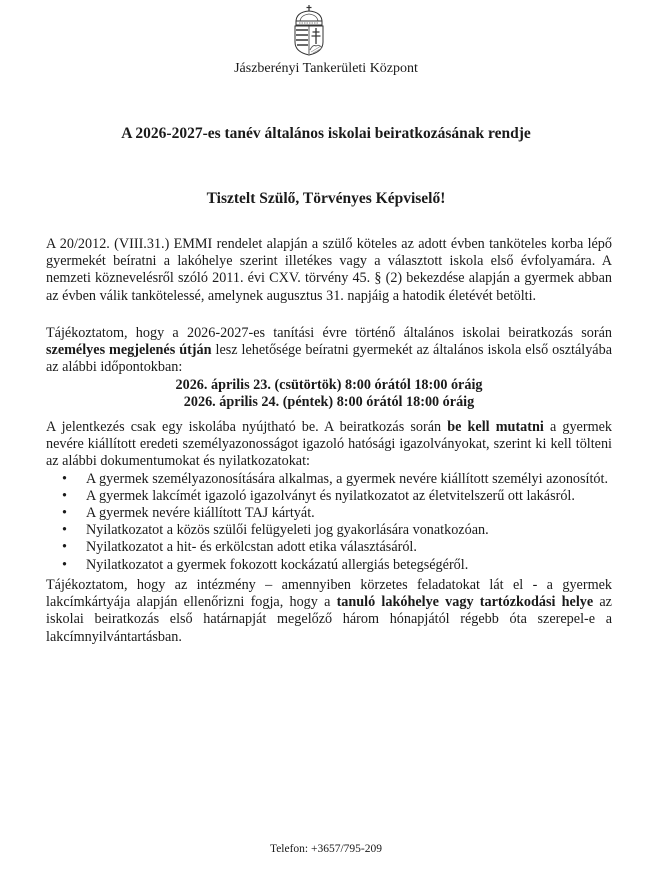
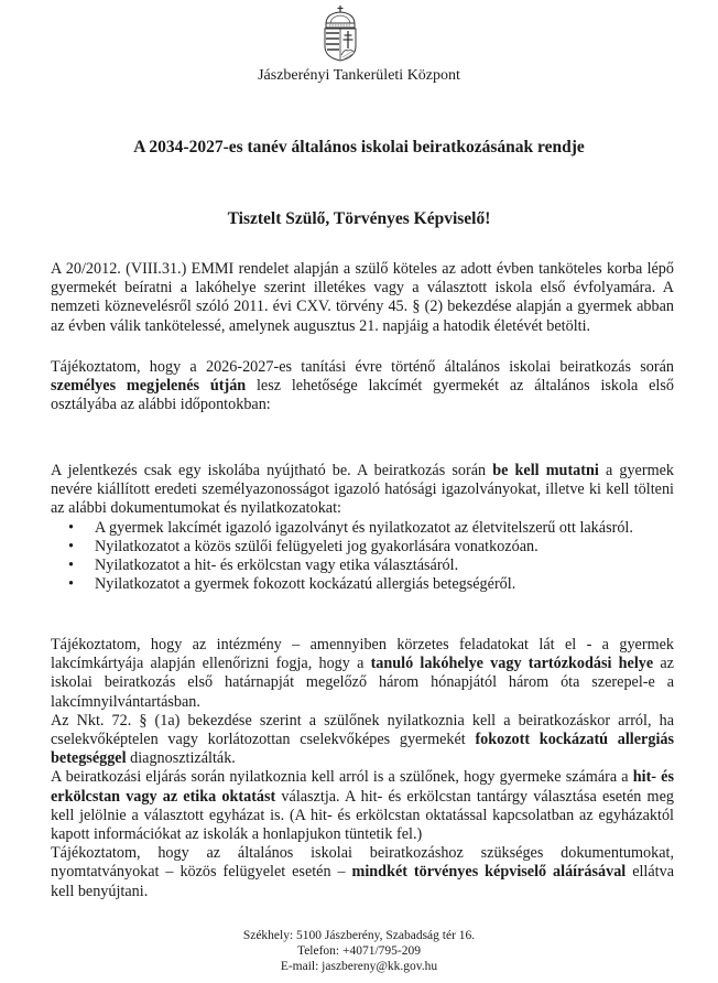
  Jászberényi Tankerületi Központ
- A 2026-2027-es tanév általános iskolai beiratkozásának rendje
+ A 2034-2027-es tanév általános iskolai beiratkozásának rendje
  Tisztelt Szülő, Törvényes Képviselő!
- A 20/2012. (VIII.31.) EMMI rendelet alapján a szülő köteles az adott évben tanköteles korba lépő gyermekét beíratni a lakóhelye szerint illetékes vagy a választott iskola első évfolyamára. A nemzeti köznevelésről szóló 2011. évi CXV. törvény 45. § (2) bekezdése alapján a gyermek abban az évben válik tankötelessé, amelynek augusztus 31. napjáig a hatodik életévét betölti.
+ A 20/2012. (VIII.31.) EMMI rendelet alapján a szülő köteles az adott évben tanköteles korba lépő gyermekét beíratni a lakóhelye szerint illetékes vagy a választott iskola első évfolyamára. A nemzeti köznevelésről szóló 2011. évi CXV. törvény 45. § (2) bekezdése alapján a gyermek abban az évben válik tankötelessé, amelynek augusztus 21. napjáig a hatodik életévét betölti.
- Tájékoztatom, hogy a 2026-2027-es tanítási évre történő általános iskolai beiratkozás során személyes megjelenés útján lesz lehetősége beíratni gyermekét az általános iskola első osztályába az alábbi időpontokban:
+ Tájékoztatom, hogy a 2026-2027-es tanítási évre történő általános iskolai beiratkozás során személyes megjelenés útján lesz lehetősége lakcímét gyermekét az általános iskola első osztályába az alábbi időpontokban:
- 2026. április 23. (csütörtök) 8:00 órától 18:00 óráig
- 2026. április 24. (péntek) 8:00 órától 18:00 óráig
- A jelentkezés csak egy iskolába nyújtható be. A beiratkozás során be kell mutatni a gyermek nevére kiállított eredeti személyazonosságot igazoló hatósági igazolványokat, szerint ki kell tölteni az alábbi dokumentumokat és nyilatkozatokat:
+ A jelentkezés csak egy iskolába nyújtható be. A beiratkozás során be kell mutatni a gyermek nevére kiállított eredeti személyazonosságot igazoló hatósági igazolványokat, illetve ki kell tölteni az alábbi dokumentumokat és nyilatkozatokat:
- A gyermek személyazonosítására alkalmas, a gyermek nevére kiállított személyi azonosítót.
  A gyermek lakcímét igazoló igazolványt és nyilatkozatot az életvitelszerű ott lakásról.
- A gyermek nevére kiállított TAJ kártyát.
  Nyilatkozatot a közös szülői felügyeleti jog gyakorlására vonatkozóan.
- Nyilatkozatot a hit- és erkölcstan adott etika választásáról.
+ Nyilatkozatot a hit- és erkölcstan vagy etika választásáról.
  Nyilatkozatot a gyermek fokozott kockázatú allergiás betegségéről.
- Tájékoztatom, hogy az intézmény – amennyiben körzetes feladatokat lát el - a gyermek lakcímkártyája alapján ellenőrizni fogja, hogy a tanuló lakóhelye vagy tartózkodási helye az iskolai beiratkozás első határnapját megelőző három hónapjától régebb óta szerepel-e a lakcímnyilvántartásban.
+ Tájékoztatom, hogy az intézmény – amennyiben körzetes feladatokat lát el - a gyermek lakcímkártyája alapján ellenőrizni fogja, hogy a tanuló lakóhelye vagy tartózkodási helye az iskolai beiratkozás első határnapját megelőző három hónapjától három óta szerepel-e a lakcímnyilvántartásban.
+ Az Nkt. 72. § (1a) bekezdése szerint a szülőnek nyilatkoznia kell a beiratkozáskor arról, ha cselekvőképtelen vagy korlátozottan cselekvőképes gyermekét fokozott kockázatú allergiás betegséggel diagnosztizálták.
+ A beiratkozási eljárás során nyilatkoznia kell arról is a szülőnek, hogy gyermeke számára a hit- és erkölcstan vagy az etika oktatást választja. A hit- és erkölcstan tantárgy választása esetén meg kell jelölnie a választott egyházat is. (A hit- és erkölcstan oktatással kapcsolatban az egyházaktól kapott információkat az iskolák a honlapjukon tüntetik fel.)
+ Tájékoztatom, hogy az általános iskolai beiratkozáshoz szükséges dokumentumokat, nyomtatványokat – közös felügyelet esetén – mindkét törvényes képviselő aláírásával ellátva kell benyújtani.
+ Székhely: 5100 Jászberény, Szabadság tér 16.
- Telefon: +3657/795-209
+ Telefon: +4071/795-209
+ E-mail: jaszbereny@kk.gov.hu
